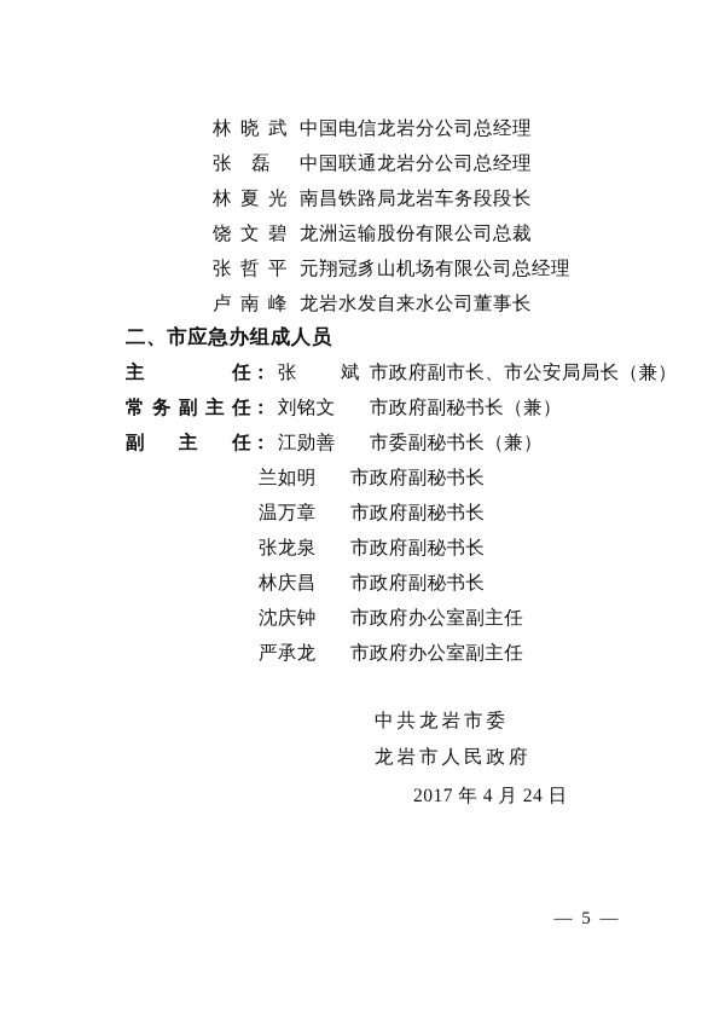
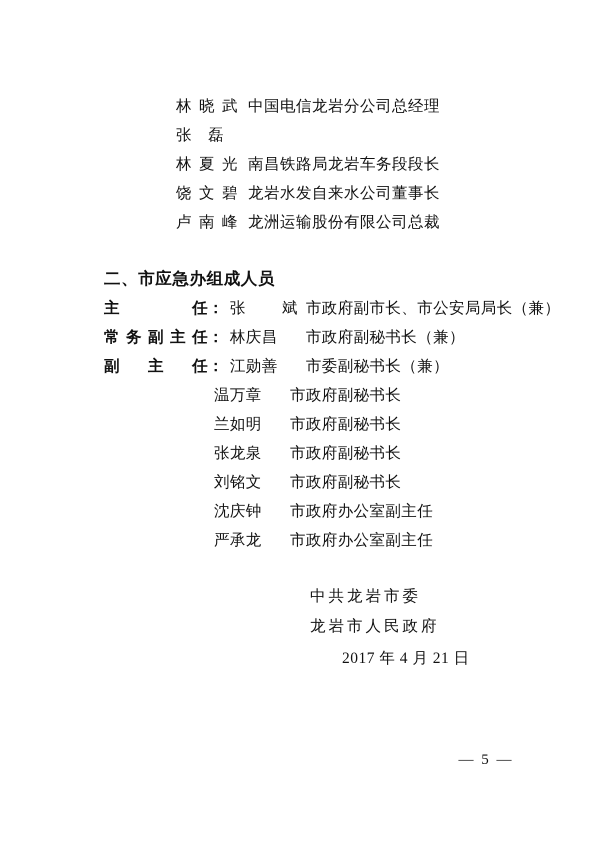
  林晓武
  中国电信龙岩分公司总经理
  张 磊
- 中国联通龙岩分公司总经理
  林夏光
  南昌铁路局龙岩车务段段长
  饶文碧
- 龙洲运输股份有限公司总裁
+ 龙岩水发自来水公司董事长
- 张哲平
- 元翔冠豸山机场有限公司总经理
  卢南峰
- 龙岩水发自来水公司董事长
+ 龙洲运输股份有限公司总裁
  二、市应急办组成人员
  主任
  ：
  张 斌
  市政府副市长、市公安局局长（兼）
  常务副主任
  ：
- 刘铭文
+ 林庆昌
  市政府副秘书长（兼）
  副主任
  ：
  江勋善
  市委副秘书长（兼）
- 兰如明
+ 温万章
  市政府副秘书长
- 温万章
+ 兰如明
  市政府副秘书长
  张龙泉
  市政府副秘书长
- 林庆昌
+ 刘铭文
  市政府副秘书长
  沈庆钟
  市政府办公室副主任
  严承龙
  市政府办公室副主任
  中共龙岩市委
  龙岩市人民政府
- 2017 年 4 月 24 日
+ 2017 年 4 月 21 日
  — 5 —
